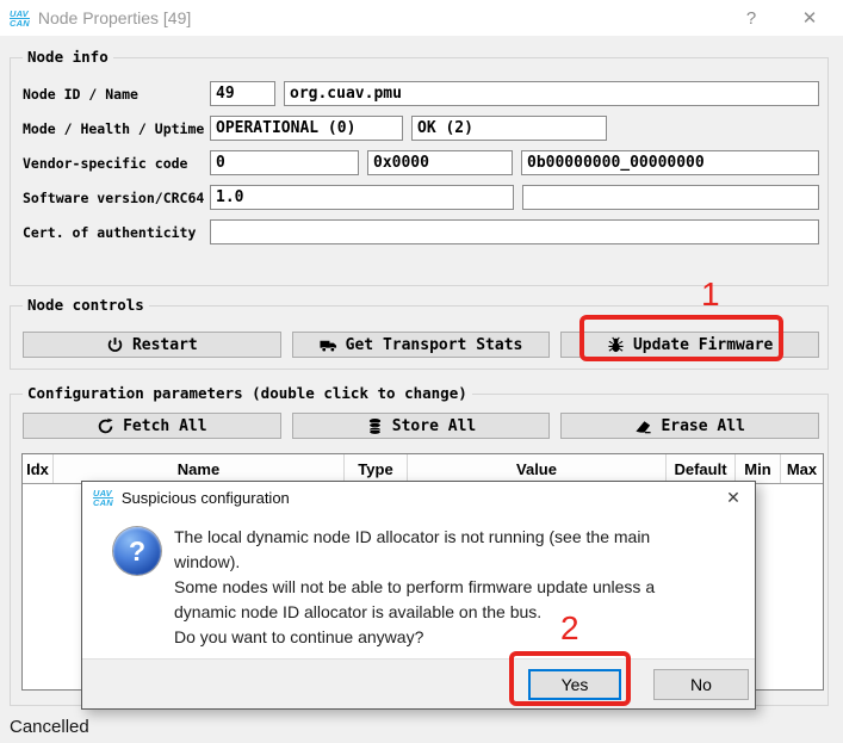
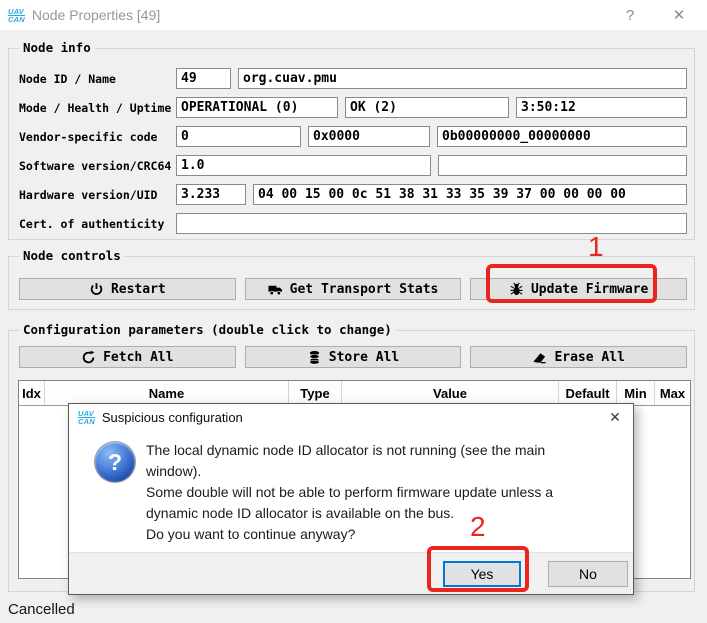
  UAV
  CAN
  Node Properties [49]
  ?
  ✕
  Node info
  Node ID / Name
  49
  org.cuav.pmu
  Mode / Health / Uptime
  OPERATIONAL (0)
  OK (2)
+ 3:50:12
  Vendor-specific code
  0
  0x0000
  0b00000000_00000000
  Software version/CRC64
  1.0
+ Hardware version/UID
+ 3.233
+ 04 00 15 00 0c 51 38 31 33 35 39 37 00 00 00 00
  Cert. of authenticity
  Node controls
  Restart
  Get Transport Stats
  Update Firmware
  Configuration parameters (double click to change)
  Fetch All
  Store All
  Erase All
  Idx
  Name
  Type
  Value
  Default
  Min
  Max
  Cancelled
  UAV
  CAN
  Suspicious configuration
  ✕
  ?
  The local dynamic node ID allocator is not running (see the main
  window).
- Some nodes will not be able to perform firmware update unless a
+ Some double will not be able to perform firmware update unless a
  dynamic node ID allocator is available on the bus.
  Do you want to continue anyway?
  Yes
  No
  1
  2
